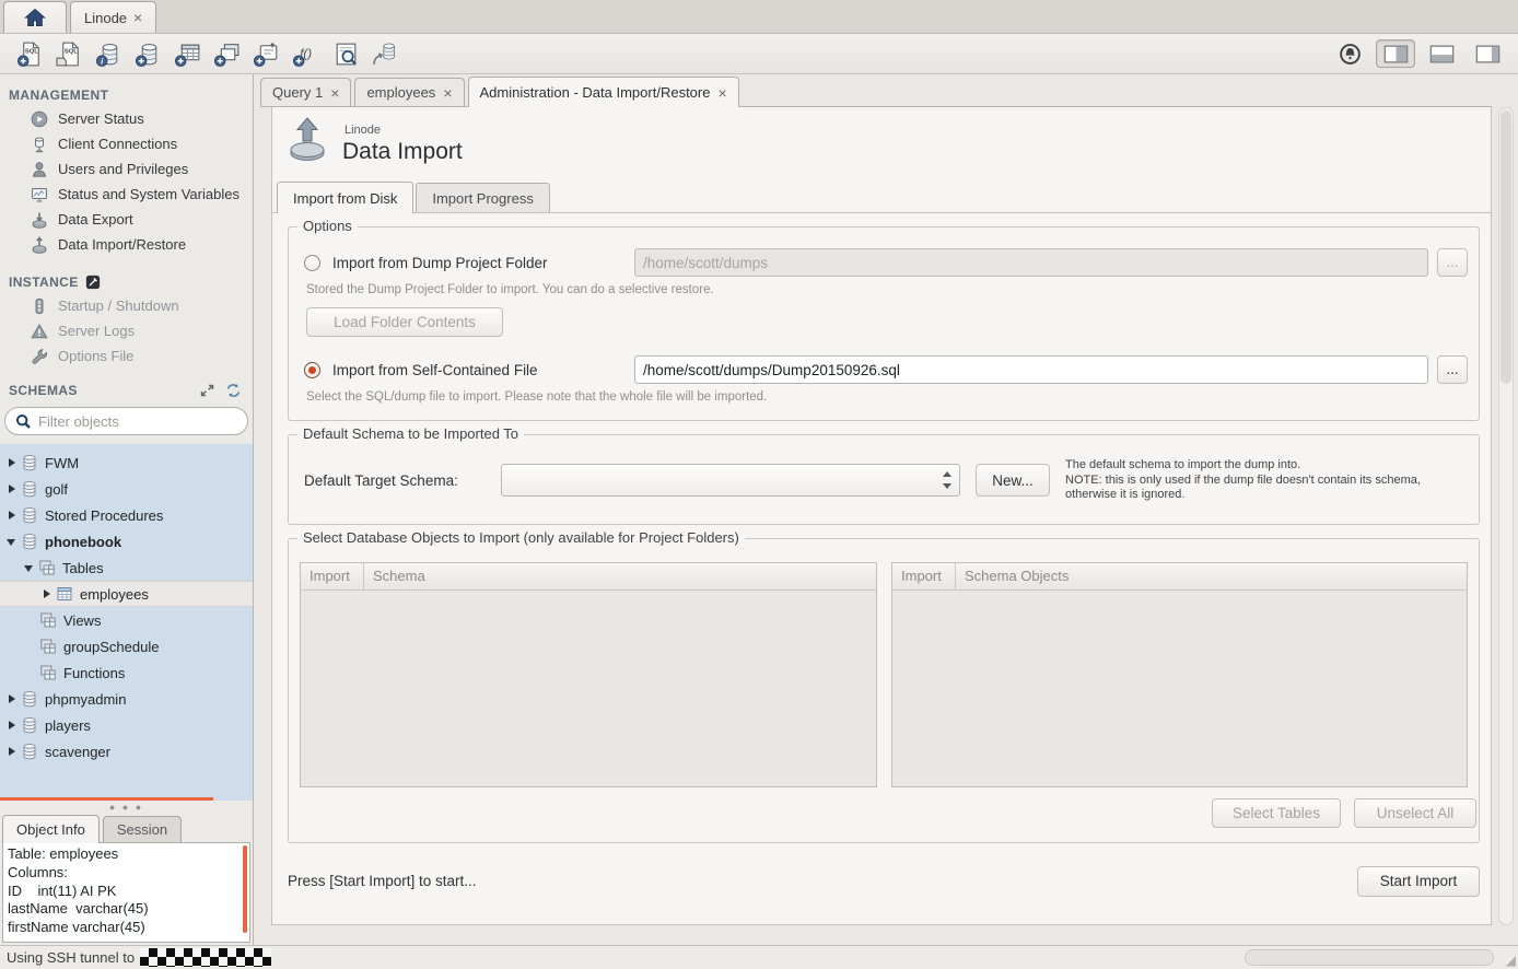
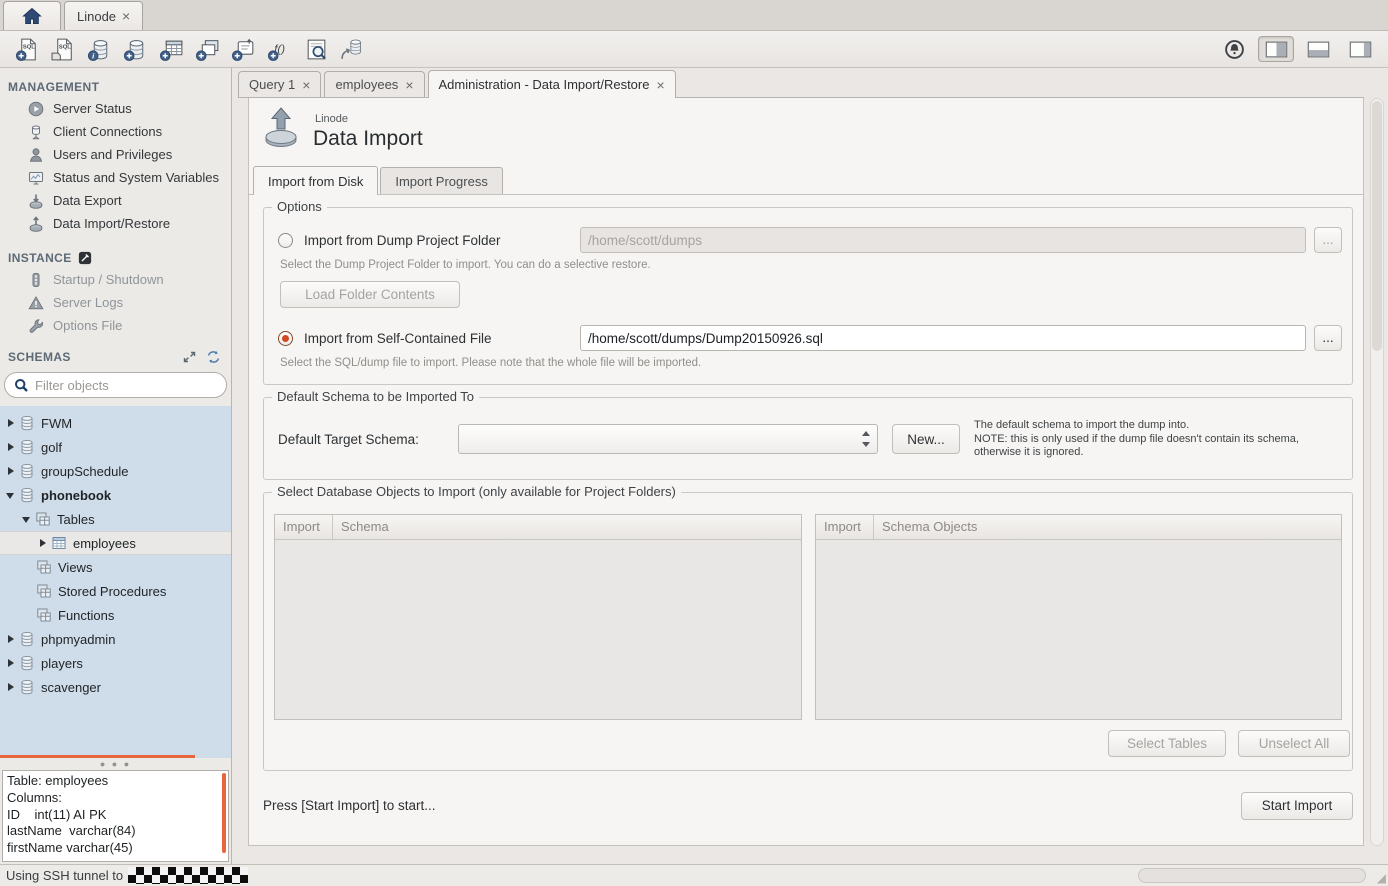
  Linode
  ×
  i
  f()
  MANAGEMENT
  Server Status
  Client Connections
  Users and Privileges
  Status and System Variables
  Data Export
  Data Import/Restore
  INSTANCE
  Startup / Shutdown
  Server Logs
  Options File
  SCHEMAS
  Filter objects
  FWM
  golf
- Stored Procedures
+ groupSchedule
  phonebook
  Tables
  employees
  Views
- groupSchedule
+ Stored Procedures
  Functions
  phpmyadmin
  players
  scavenger
  ● ● ●
- Object Info
- Session
  Table: employees
  Columns:
  ID int(11) AI PK
- lastName varchar(45)
+ lastName varchar(84)
  firstName varchar(45)
  Query 1
  ×
  employees
  ×
  Administration - Data Import/Restore
  ×
  Linode
  Data Import
  Import from Disk
  Import Progress
  Options
  Import from Dump Project Folder
  /home/scott/dumps
  ...
- Stored the Dump Project Folder to import. You can do a selective restore.
+ Select the Dump Project Folder to import. You can do a selective restore.
  Load Folder Contents
  Import from Self-Contained File
  /home/scott/dumps/Dump20150926.sql
  ...
  Select the SQL/dump file to import. Please note that the whole file will be imported.
  Default Schema to be Imported To
  Default Target Schema:
  New...
  The default schema to import the dump into.
  NOTE: this is only used if the dump file doesn't contain its schema,
  otherwise it is ignored.
  Select Database Objects to Import (only available for Project Folders)
  Import
  Schema
  Import
  Schema Objects
  Select Tables
  Unselect All
  Press [Start Import] to start...
  Start Import
  Using SSH tunnel to
  ◢
